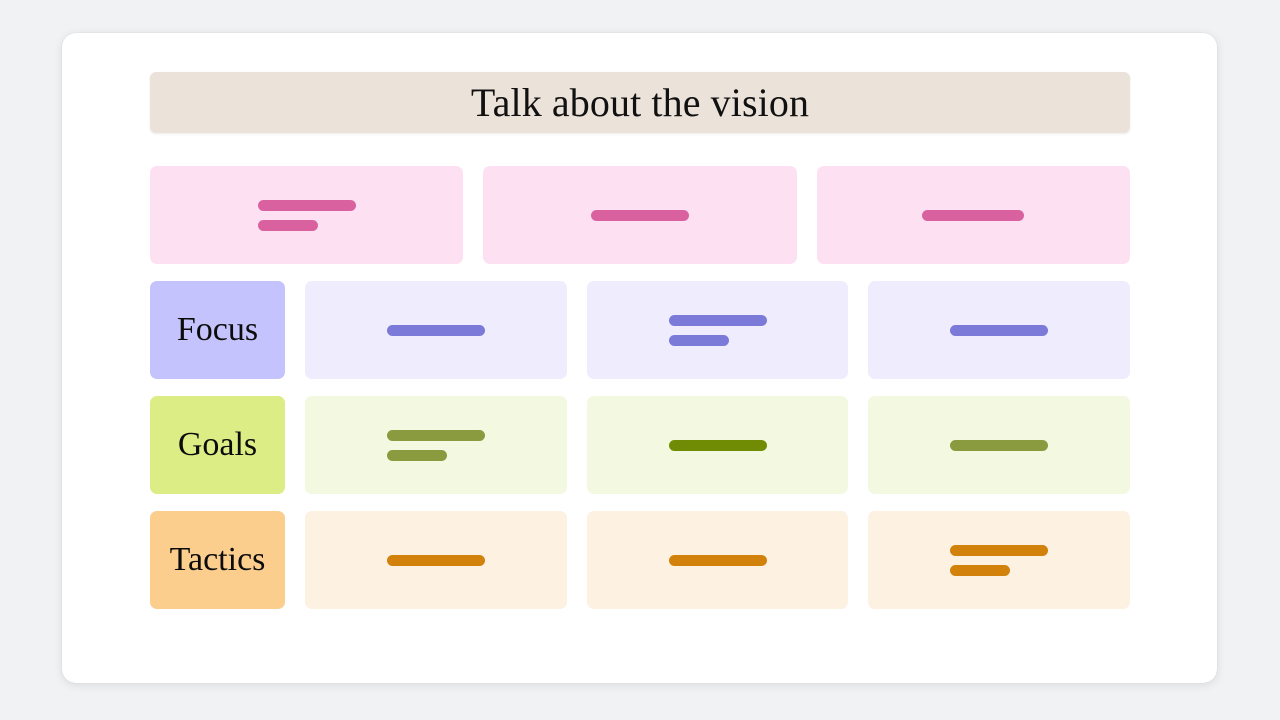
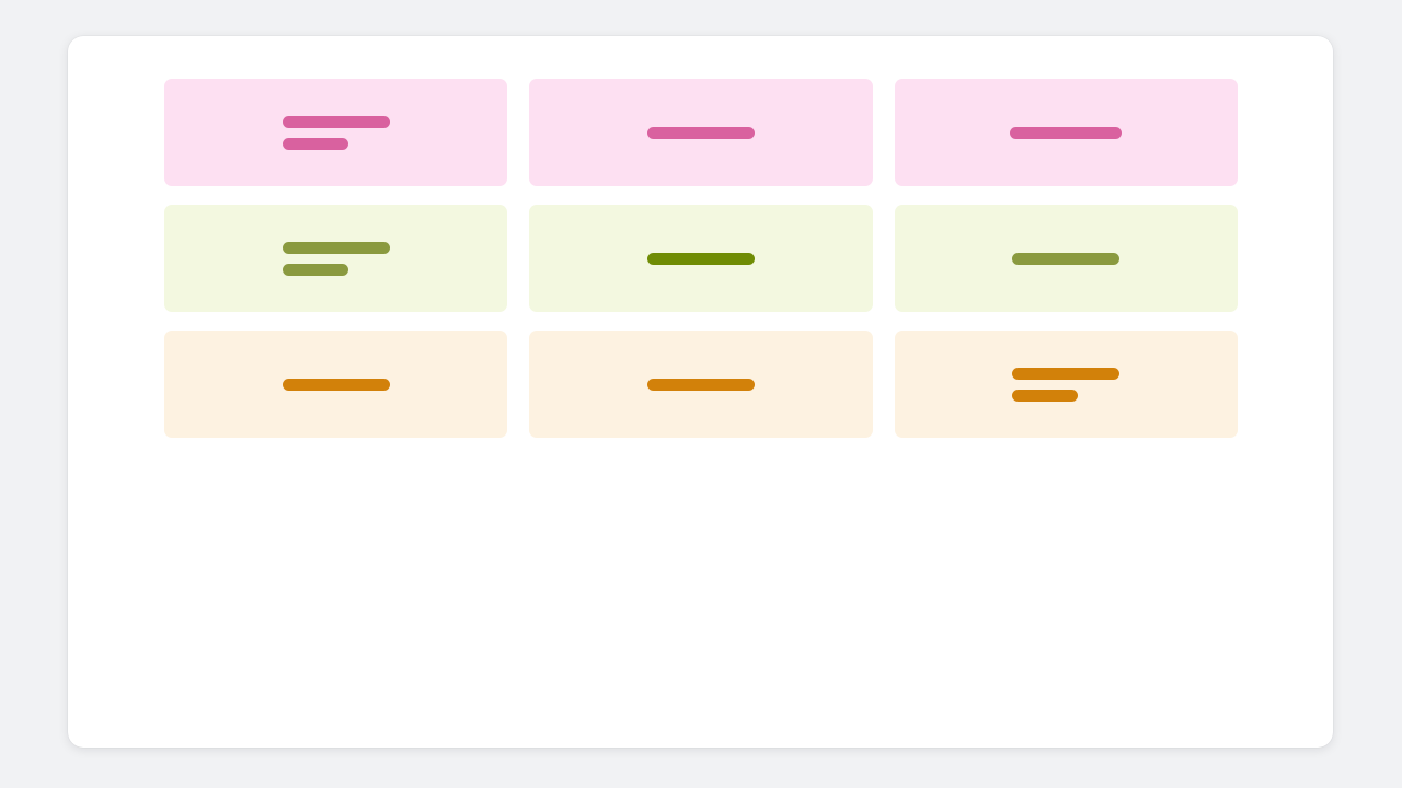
- Talk about the vision
- Focus
- Goals
- Tactics
